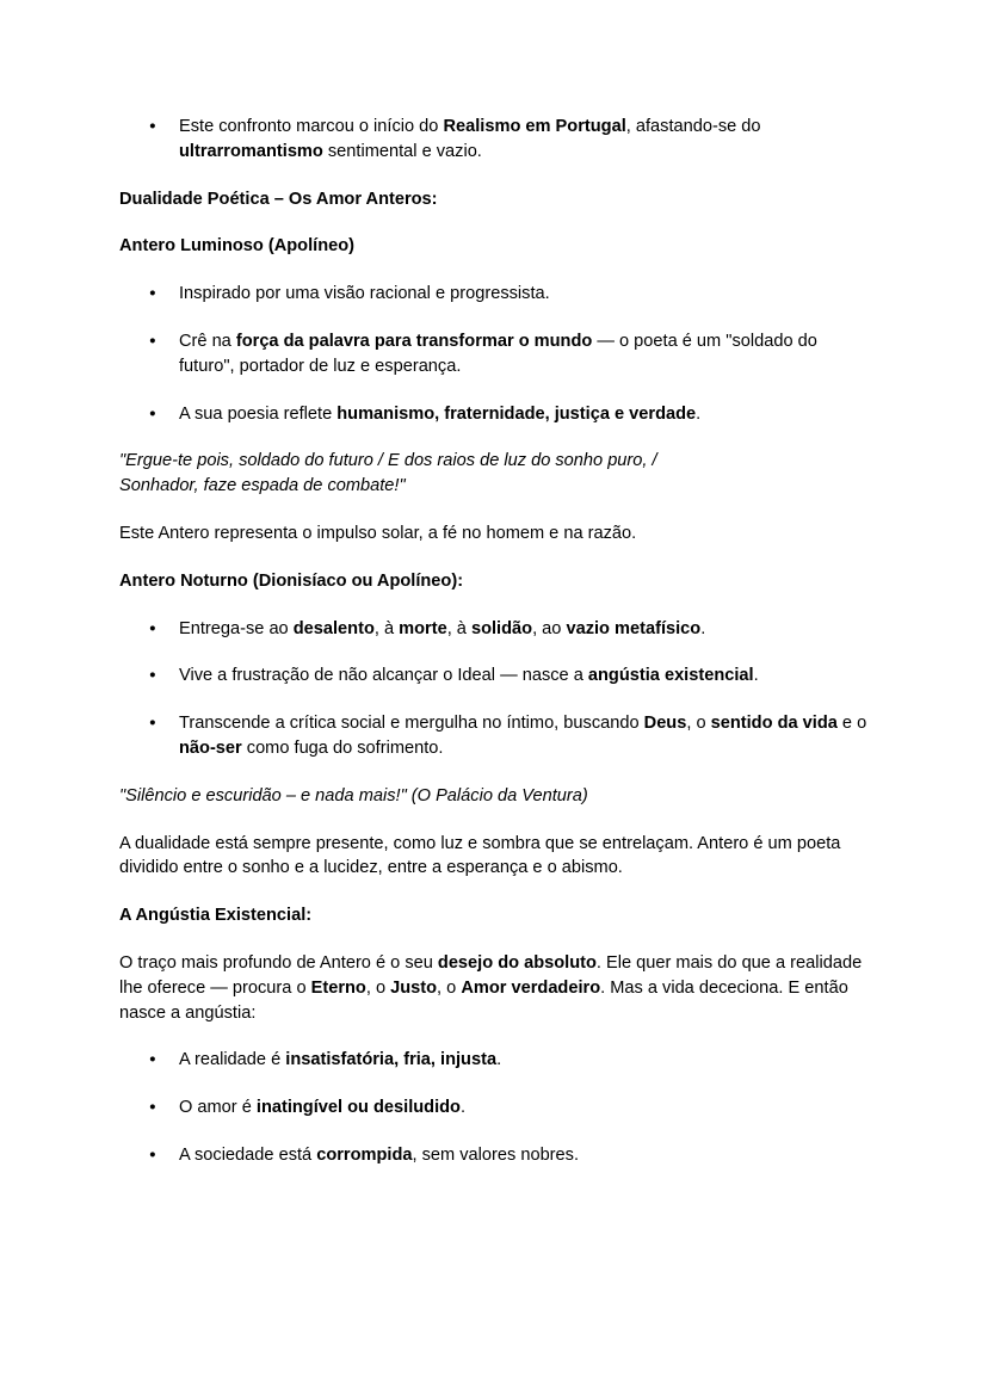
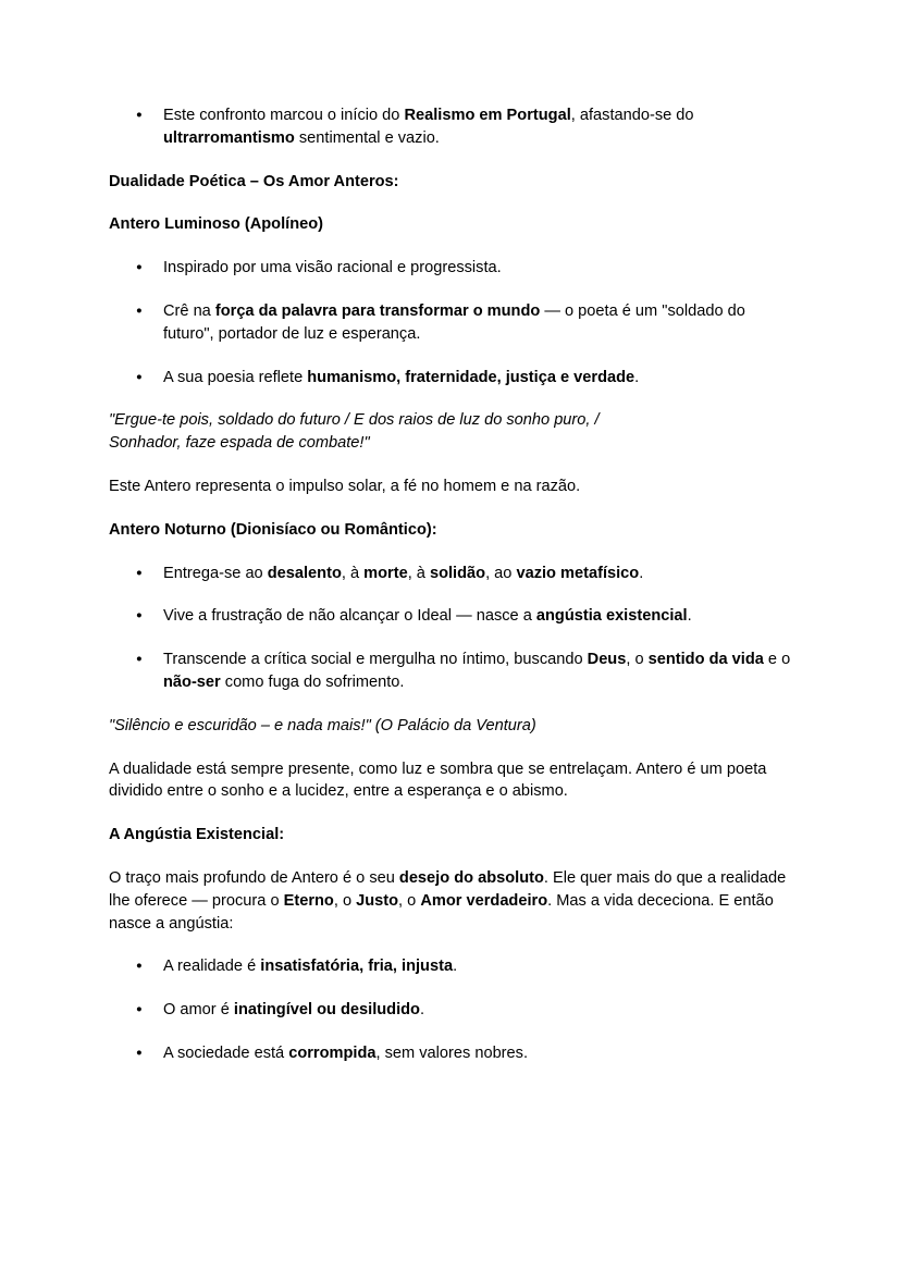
  ●
  Este confronto marcou o início do Realismo em Portugal, afastando-se do ultrarromantismo sentimental e vazio.
  Dualidade Poética – Os Amor Anteros:
  Antero Luminoso (Apolíneo)
  ●
  Inspirado por uma visão racional e progressista.
  ●
  Crê na força da palavra para transformar o mundo — o poeta é um "soldado do futuro", portador de luz e esperança.
  ●
  A sua poesia reflete humanismo, fraternidade, justiça e verdade.
  "Ergue-te pois, soldado do futuro / E dos raios de luz do sonho puro, /
  Sonhador, faze espada de combate!"
  Este Antero representa o impulso solar, a fé no homem e na razão.
- Antero Noturno (Dionisíaco ou Apolíneo):
+ Antero Noturno (Dionisíaco ou Romântico):
  ●
  Entrega-se ao desalento, à morte, à solidão, ao vazio metafísico.
  ●
  Vive a frustração de não alcançar o Ideal — nasce a angústia existencial.
  ●
  Transcende a crítica social e mergulha no íntimo, buscando Deus, o sentido da vida e o não-ser como fuga do sofrimento.
  "Silêncio e escuridão – e nada mais!" (O Palácio da Ventura)
  A dualidade está sempre presente, como luz e sombra que se entrelaçam. Antero é um poeta dividido entre o sonho e a lucidez, entre a esperança e o abismo.
  A Angústia Existencial:
  O traço mais profundo de Antero é o seu desejo do absoluto. Ele quer mais do que a realidade lhe oferece — procura o Eterno, o Justo, o Amor verdadeiro. Mas a vida dececiona. E então nasce a angústia:
  ●
  A realidade é insatisfatória, fria, injusta.
  ●
  O amor é inatingível ou desiludido.
  ●
  A sociedade está corrompida, sem valores nobres.
